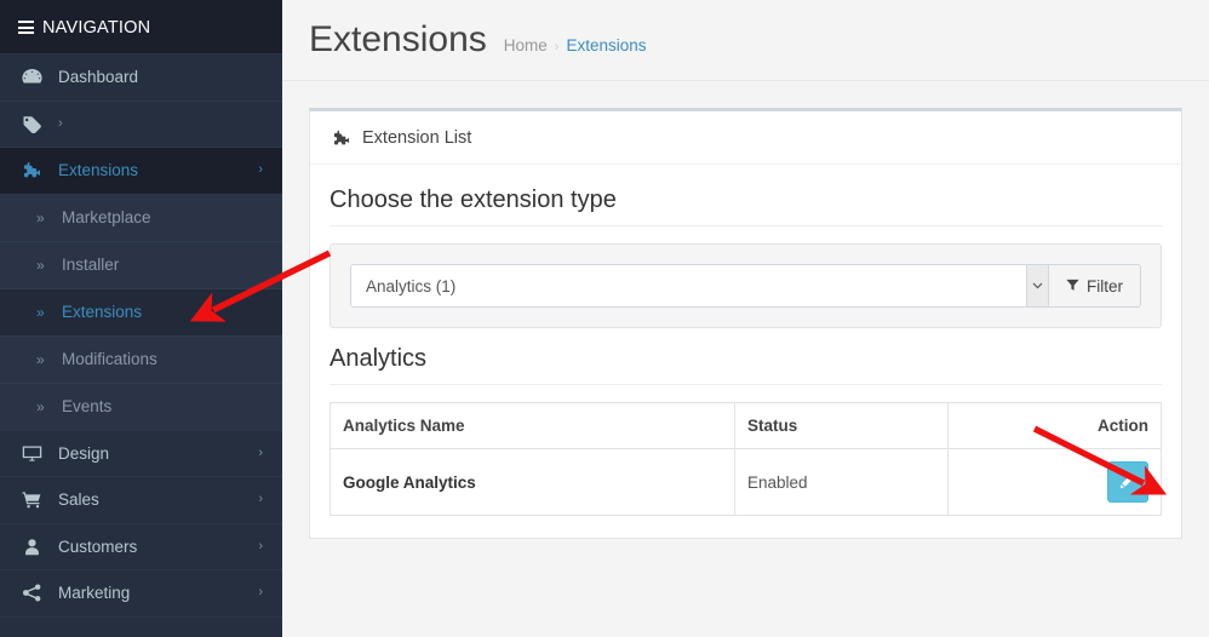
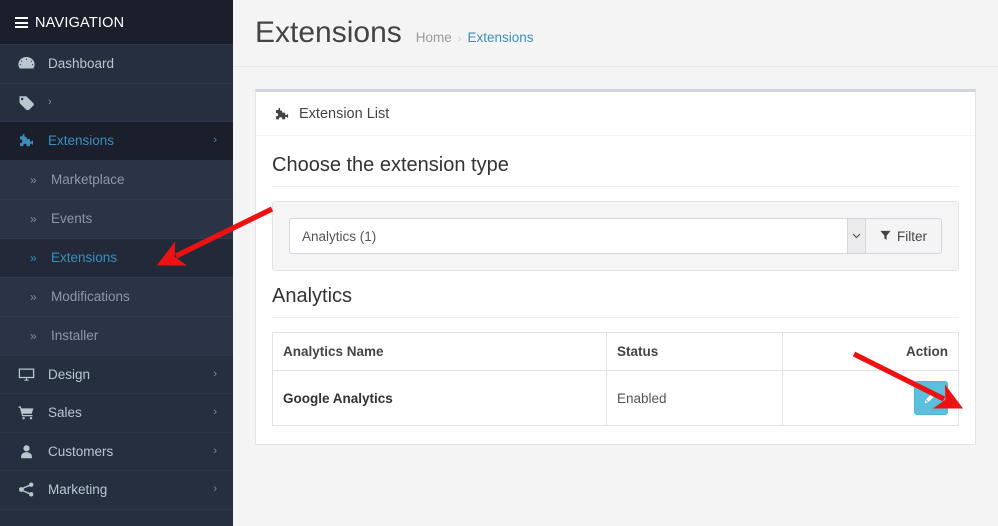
  NAVIGATION
  Dashboard
  ›
  Extensions
  ›
  »
  Marketplace
  »
- Installer
+ Events
  »
  Extensions
  »
  Modifications
  »
- Events
+ Installer
  Design
  ›
  Sales
  ›
  Customers
  ›
  Marketing
  ›
  Extensions
  Home
  ›
  Extensions
  Extension List
  Choose the extension type
  Analytics (1)
  Filter
  Analytics
  Analytics Name	Status	Action
  Google Analytics	Enabled
